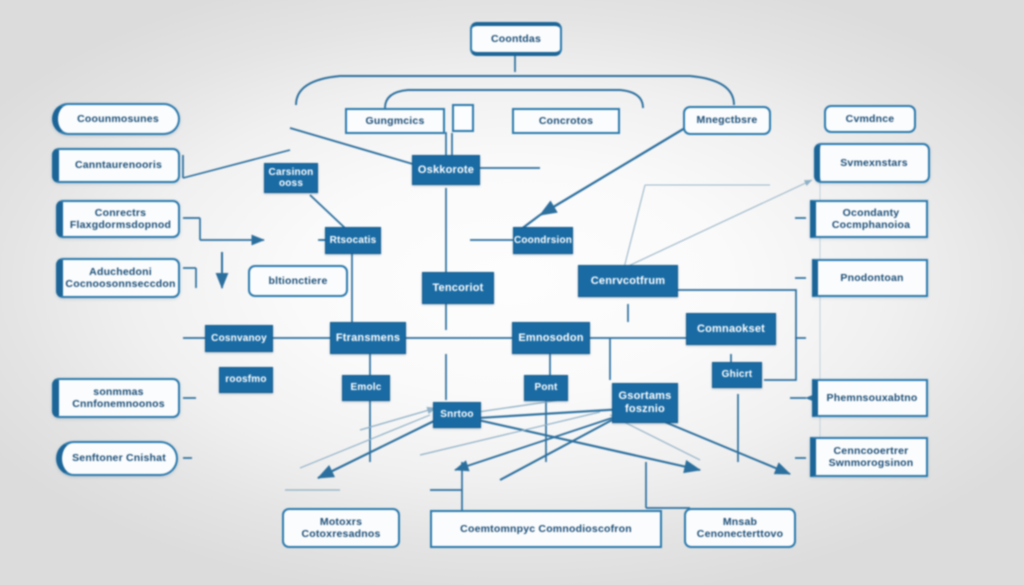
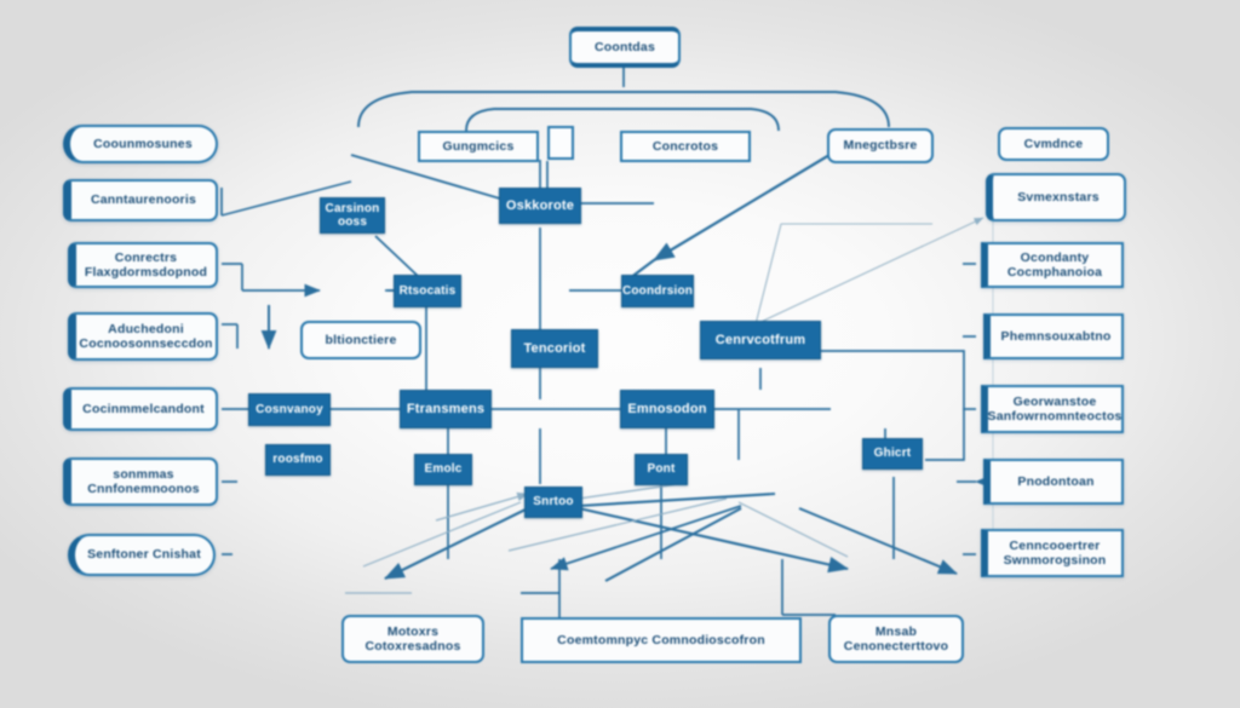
  Coontdas
  Gungmcics
  Concrotos
  Mnegctbsre
  Coounmosunes
  Canntaurenooris
  Conrectrs Flaxgdormsdopnod
  Aduchedoni Cocnoosonnseccdon
+ Cocinmmelcandont
  sonmmas Cnnfonemnoonos
  Senftoner Cnishat
  Cvmdnce
  Svmexnstars
  Ocondanty Cocmphanoioa
- Pnodontoan
+ Phemnsouxabtno
+ Georwanstoe Sanfowrnomnteoctos
- Phemnsouxabtno
+ Pnodontoan
  Cenncooertrer Swnmorogsinon
  Oskkorote
  Carsinon ooss
  Rtsocatis
  bltionctiere
  Tencoriot
  Coondrsion
  Cenrvcotfrum
  Ftransmens
  Emnosodon
  Cosnvanoy
- Comnaokset
  Emolc
  roosfmo
  Pont
  Ghicrt
  Snrtoo
- Gsortams fosznio
  Motoxrs Cotoxresadnos
  Coemtomnpyc Comnodioscofron
  Mnsab Cenonecterttovo
